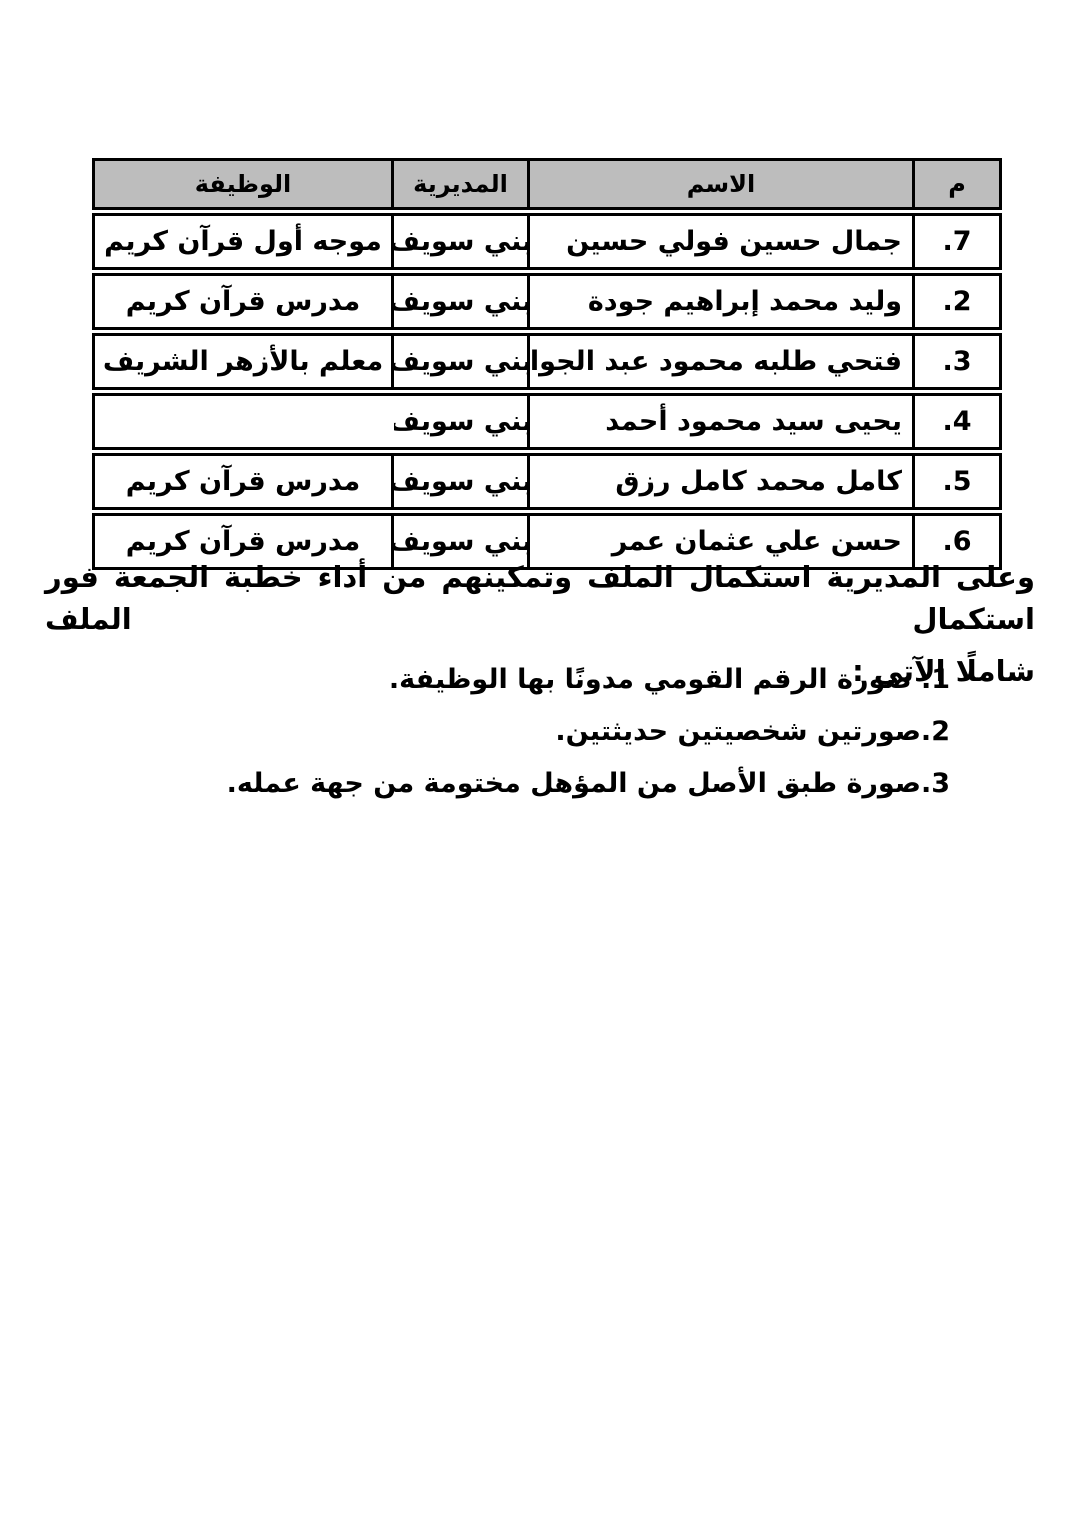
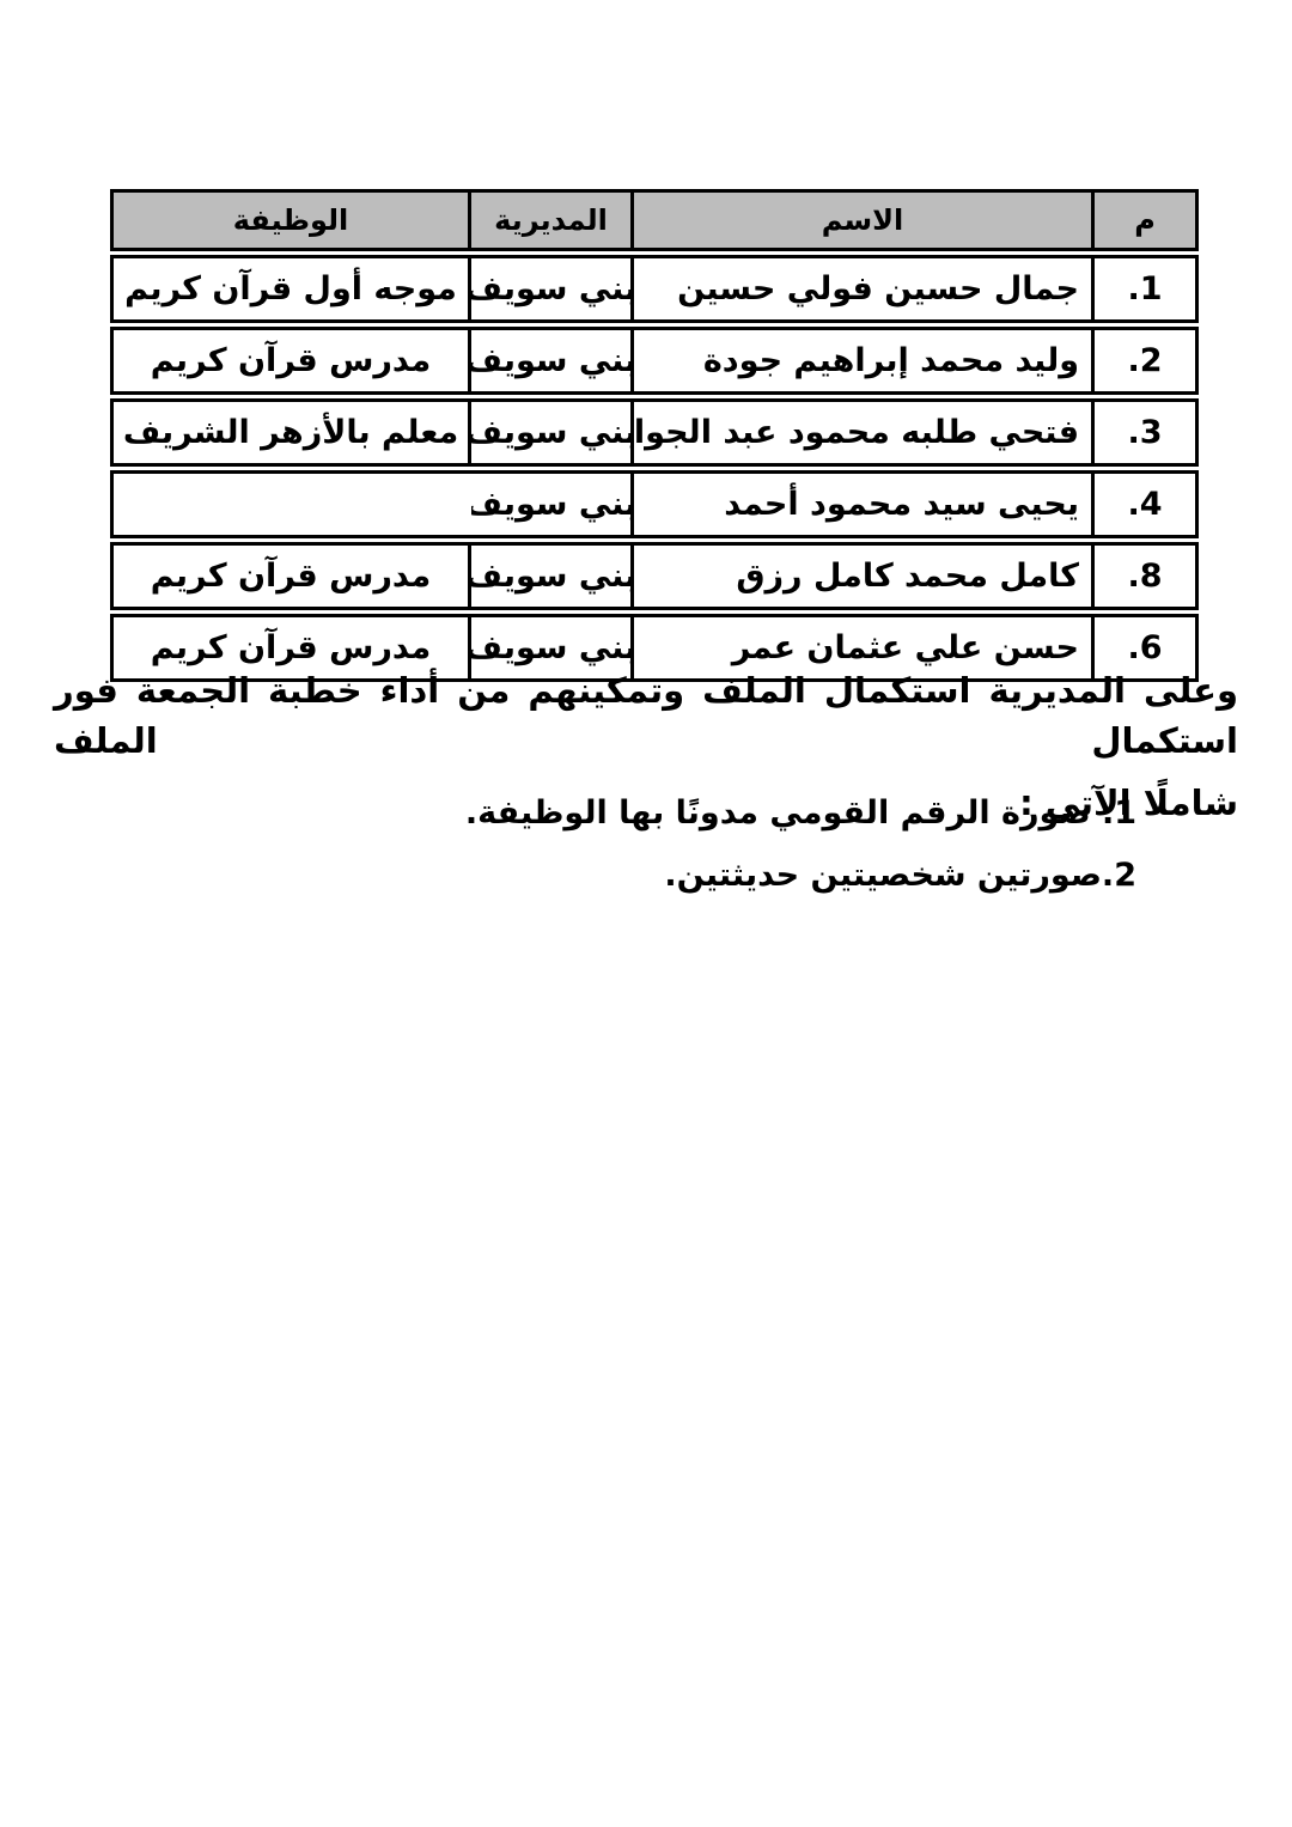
  م
  الاسم
  المديرية
  الوظيفة
- 7.
+ 1.
  جمال حسين فولي حسين
  بني سويف
  موجه أول قرآن كريم
  2.
  وليد محمد إبراهيم جودة
  بني سويف
  مدرس قرآن كريم
  3.
  فتحي طلبه محمود عبد الجوا
  بني سويف
  معلم بالأزهر الشريف
  4.
  يحيى سيد محمود أحمد
  بني سويف
- 5.
+ 8.
  كامل محمد كامل رزق
  بني سويف
  مدرس قرآن كريم
  6.
  حسن علي عثمان عمر
  بني سويف
  مدرس قرآن كريم
  وعلى المديرية استكمال الملف وتمكينهم من أداء خطبة الجمعة فور استكمال الملف
  شاملًا الآتي :
  1. صورة الرقم القومي مدونًا بها الوظيفة.
  2.صورتين شخصيتين حديثتين.
- 3.صورة طبق الأصل من المؤهل مختومة من جهة عمله.
